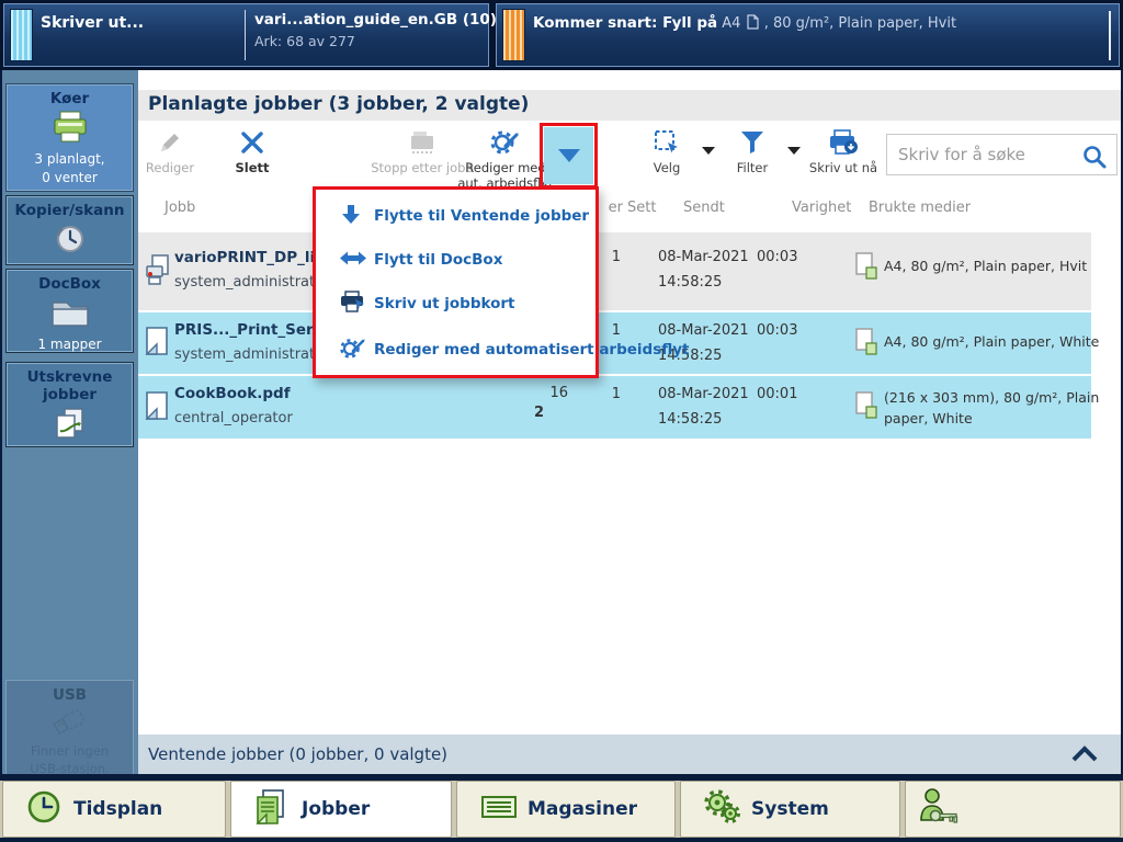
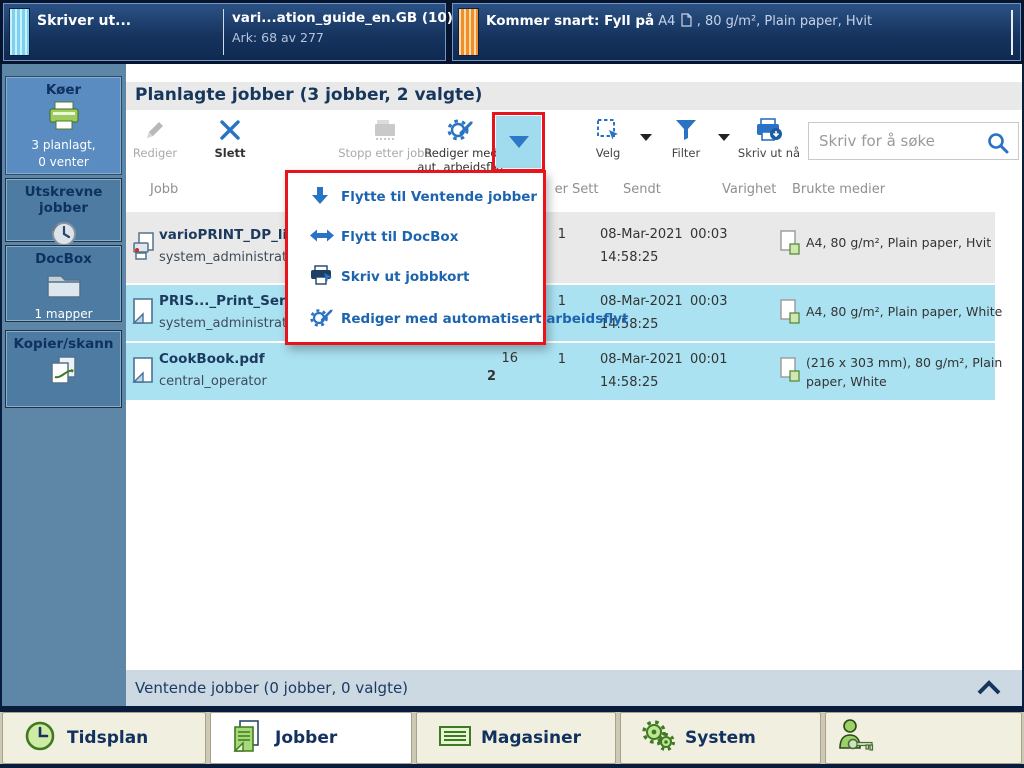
  Skriver ut...
  vari...ation_guide_en.GB (10)
  Ark: 68 av 277
  Kommer snart: Fyll på A4 , 80 g/m², Plain paper, Hvit
  Køer
  3 planlagt,
  0 venter
- Kopier/skann
+ Utskrevne jobber
  DocBox
  1 mapper
- Utskrevne jobber
+ Kopier/skann
- USB
- USB-stasjon.
  Planlagte jobber (3 jobber, 2 valgte)
  Rediger
  Slett
  Stopp etter jobb
  Rediger med
  aut. arbeidsfl
  Velg
  Filter
  Skriv ut nå
  Skriv for å søke
  Jobb
  er
  Sett
  Sendt
  Varighet
  Brukte medier
  varioPRINT_DP_l
  system_administra
  1
  08-Mar-2021
  14:58:25
  00:03
  A4, 80 g/m², Plain paper, Hvit
  PRIS..._Print_Ser
  system_administra
  1
  08-Mar-2021
  14:58:25
  00:03
  A4, 80 g/m², Plain paper, White
  CookBook.pdf
  central_operator
  16
  2
  1
  08-Mar-2021
  14:58:25
  00:01
  (216 x 303 mm), 80 g/m², Plain paper, White
  Flytte til Ventende jobber
  Flytt til DocBox
  Skriv ut jobbkort
  Rediger med automatisert arbeidsflyt
  Ventende jobber (0 jobber, 0 valgte)
  Tidsplan
  Jobber
  Magasiner
  System
